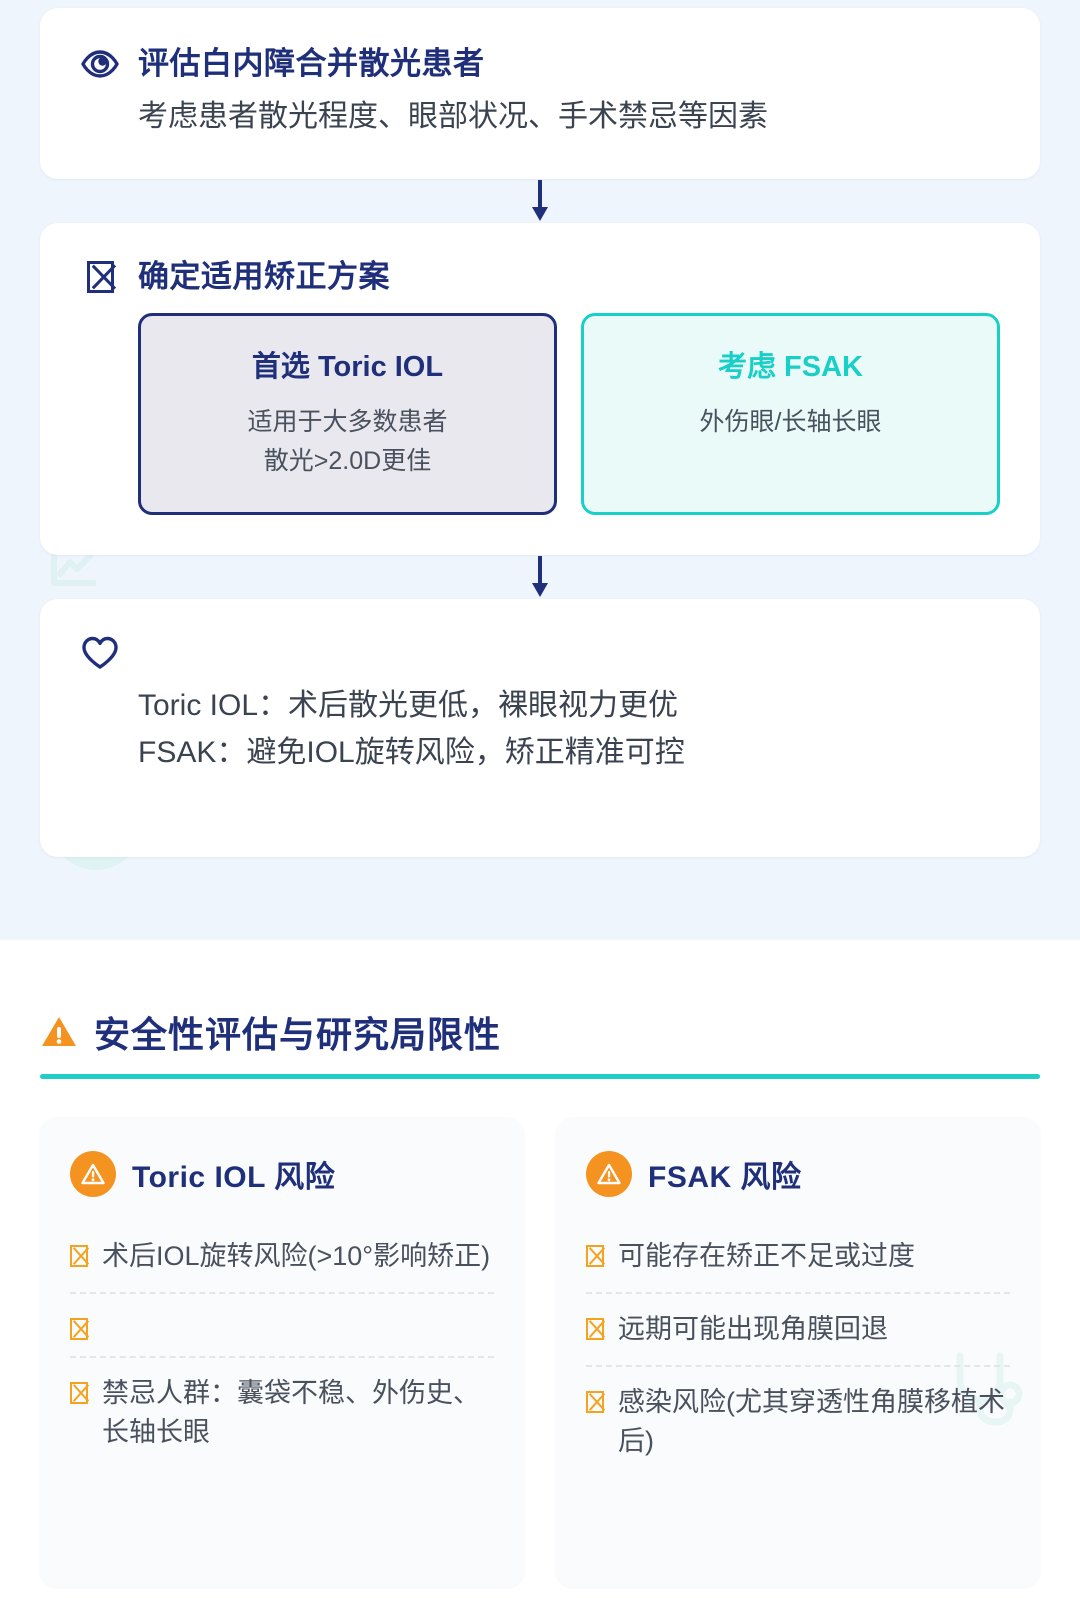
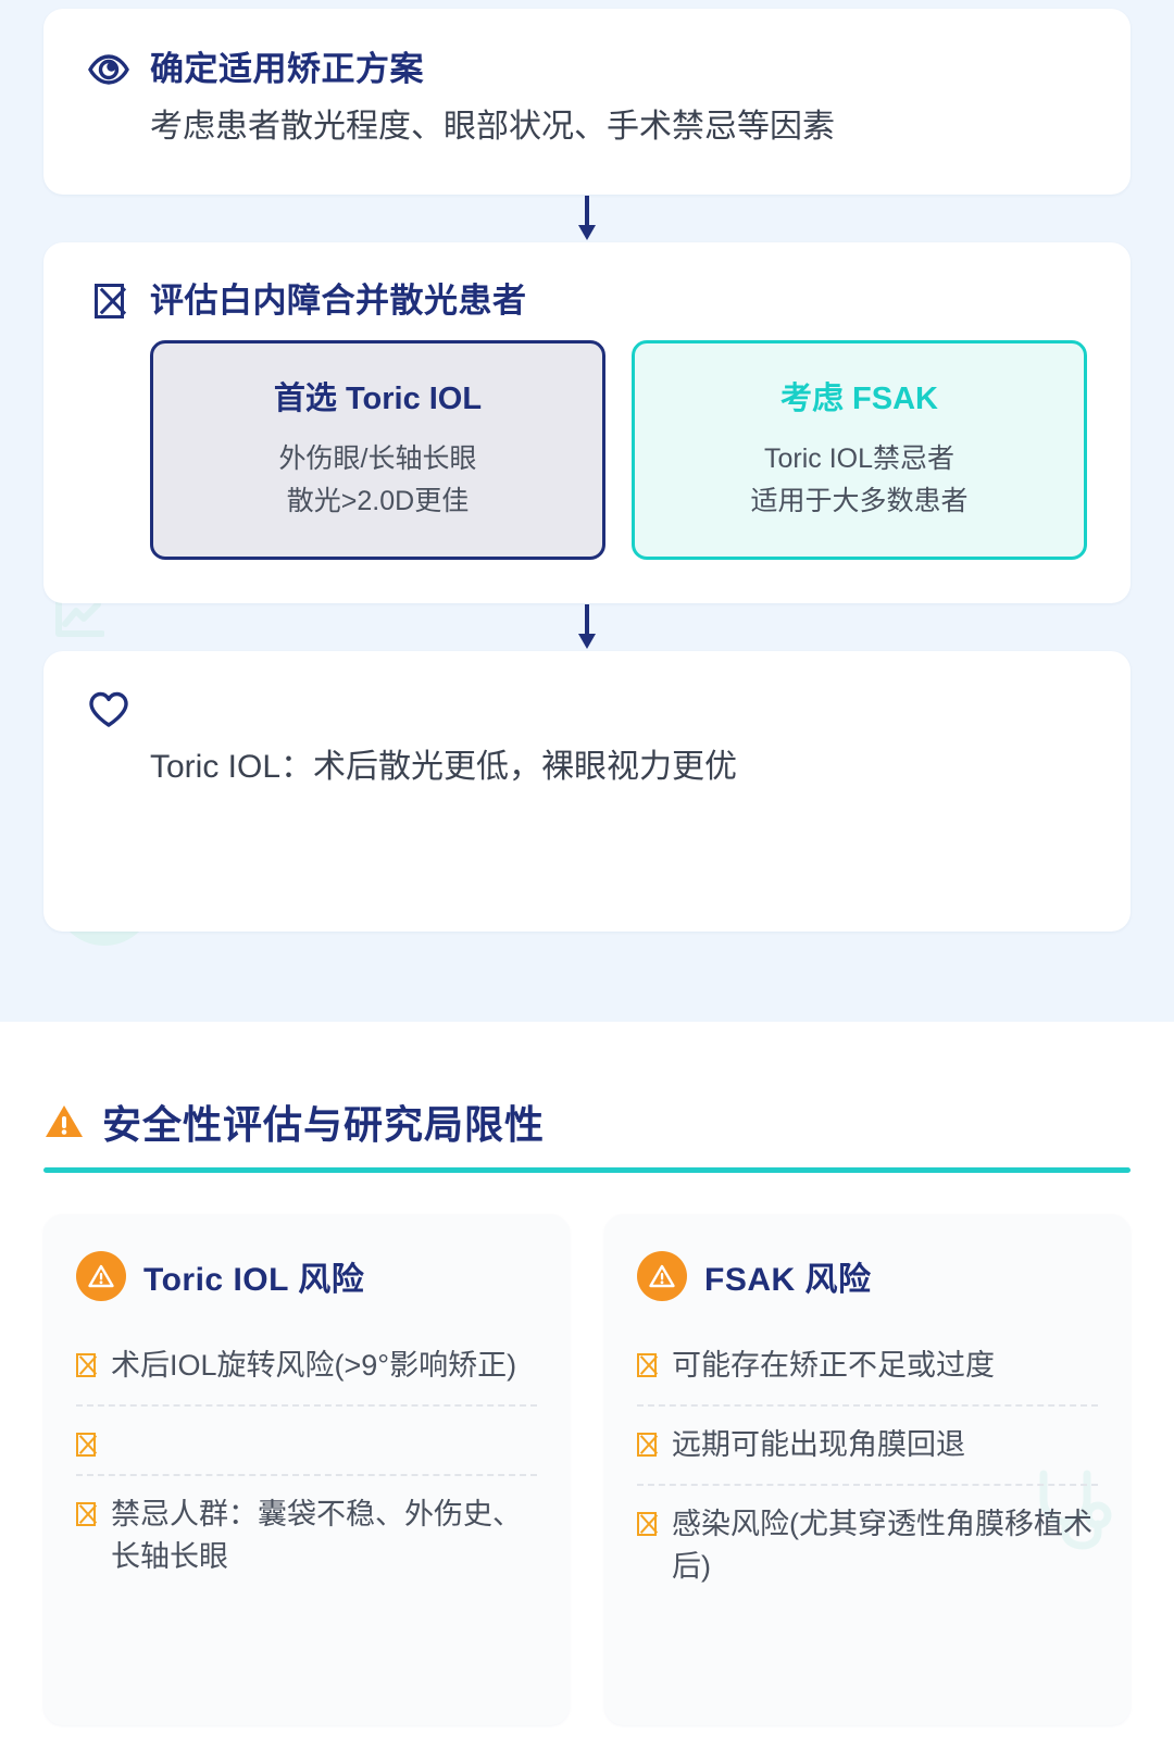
- 评估白内障合并散光患者
+ 确定适用矫正方案
  考虑患者散光程度、眼部状况、手术禁忌等因素
- 确定适用矫正方案
+ 评估白内障合并散光患者
  首选 Toric IOL
- 适用于大多数患者
+ 外伤眼/长轴长眼
  散光>2.0D更佳
  考虑 FSAK
+ Toric IOL禁忌者
- 外伤眼/长轴长眼
+ 适用于大多数患者
  Toric IOL：术后散光更低，裸眼视力更优
- FSAK：避免IOL旋转风险，矫正精准可控
  安全性评估与研究局限性
  Toric IOL 风险
- 术后IOL旋转风险(>10°影响矫正)
+ 术后IOL旋转风险(>9°影响矫正)
  禁忌人群：囊袋不稳、外伤史、长轴长眼
  FSAK 风险
  可能存在矫正不足或过度
  远期可能出现角膜回退
  感染风险(尤其穿透性角膜移植术后)
